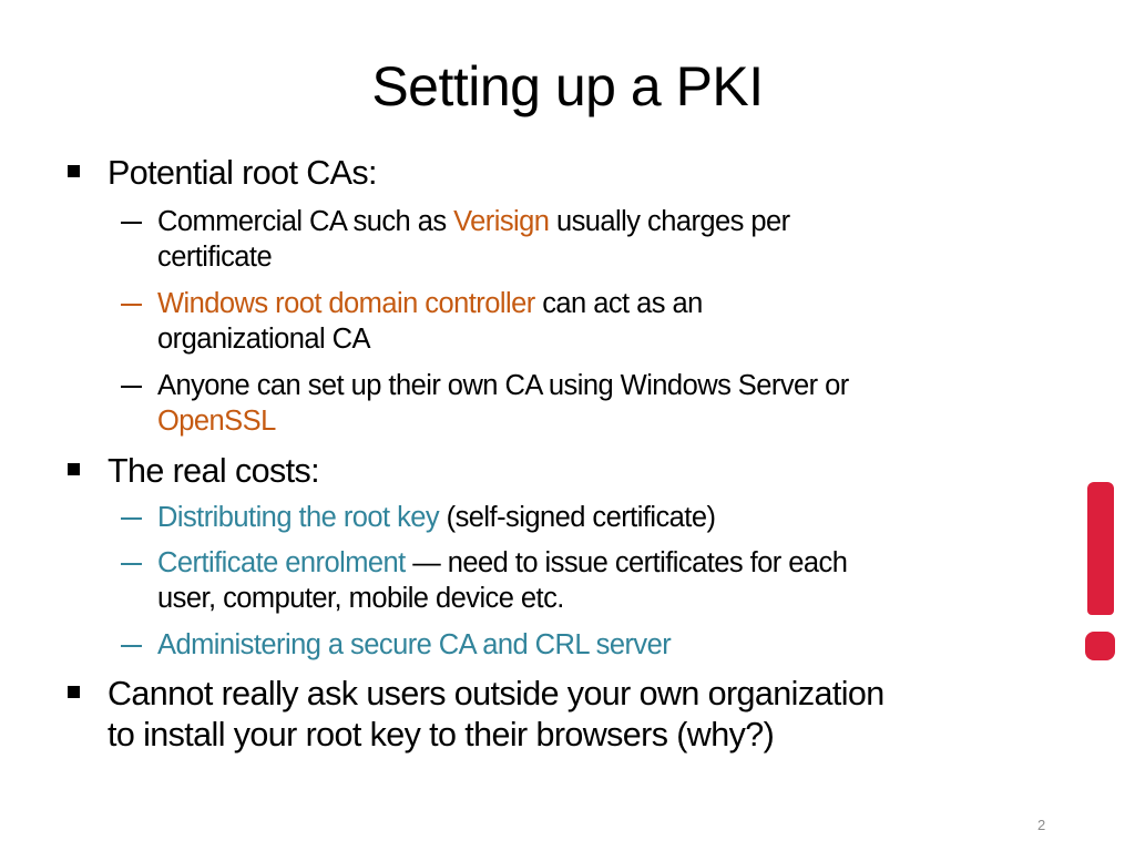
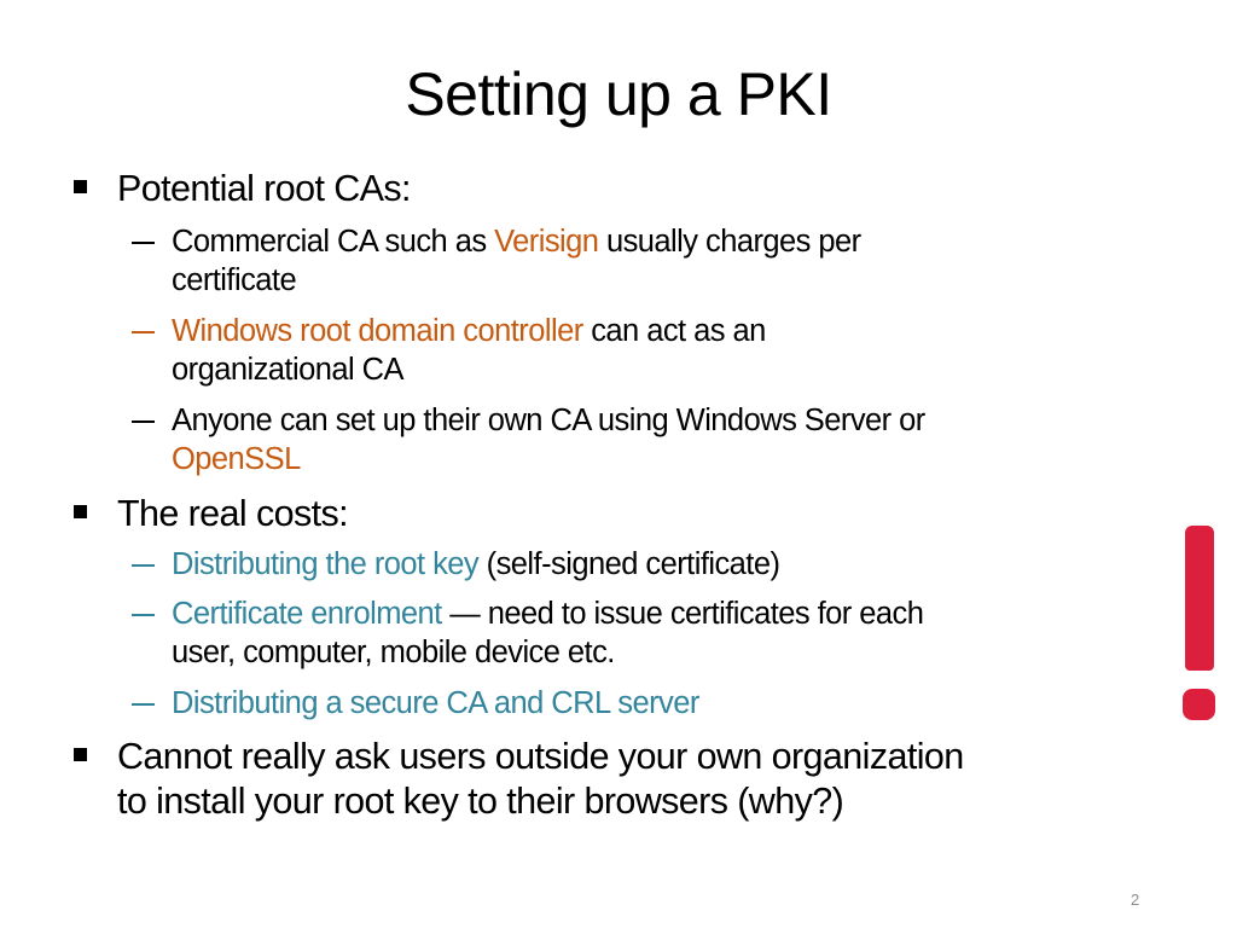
  Setting up a PKI
  Potential root CAs:
  Commercial CA such as Verisign usually charges per
  certificate
  Windows root domain controller can act as an
  organizational CA
  Anyone can set up their own CA using Windows Server or
  OpenSSL
  The real costs:
  Distributing the root key (self-signed certificate)
  Certificate enrolment — need to issue certificates for each
  user, computer, mobile device etc.
- Administering a secure CA and CRL server
+ Distributing a secure CA and CRL server
  Cannot really ask users outside your own organization
  to install your root key to their browsers (why?)
  2
